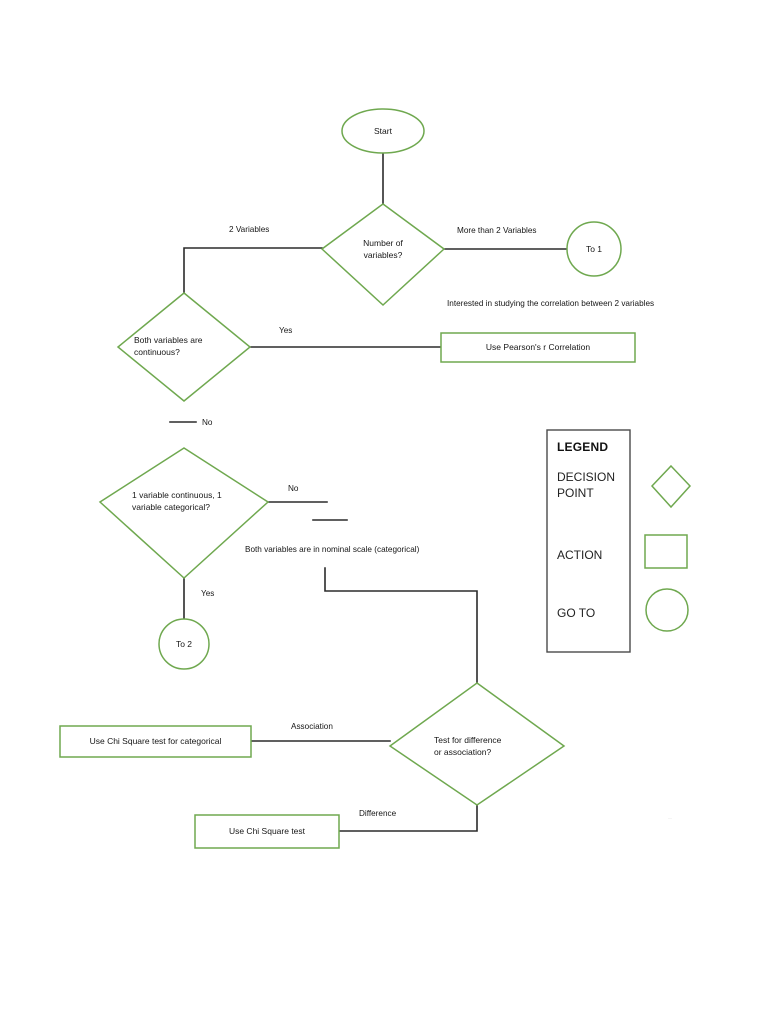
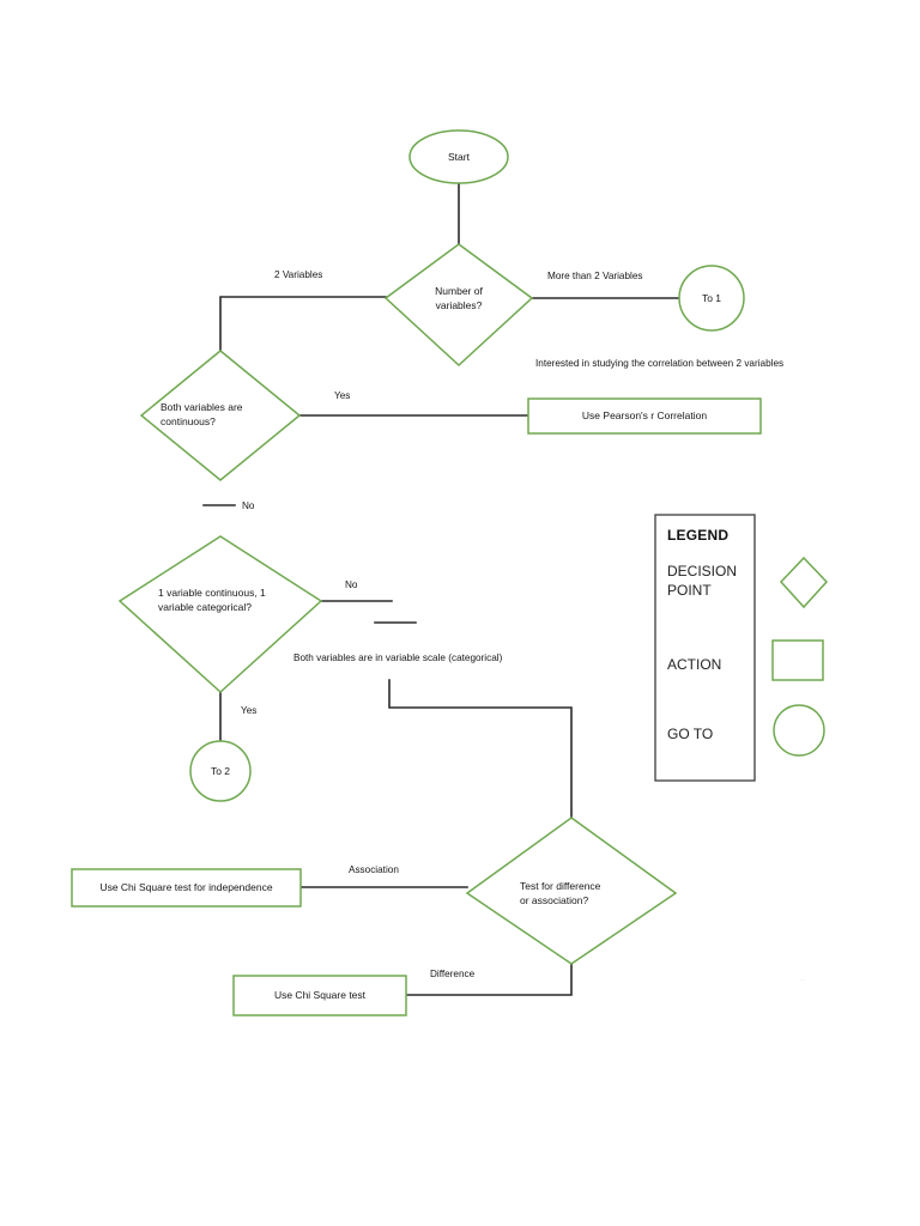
  Start
  Number of
  variables?
  To 1
  Both variables are
  continuous?
  Use Pearson's r Correlation
  1 variable continuous, 1
  variable categorical?
  To 2
  Test for difference
  or association?
- Use Chi Square test for categorical
+ Use Chi Square test for independence
  Use Chi Square test
  2 Variables
  More than 2 Variables
  Yes
  No
  No
  Yes
  Association
  Difference
  Interested in studying the correlation between 2 variables
- Both variables are in nominal scale (categorical)
+ Both variables are in variable scale (categorical)
  LEGEND
  DECISION
  POINT
  ACTION
  GO TO
